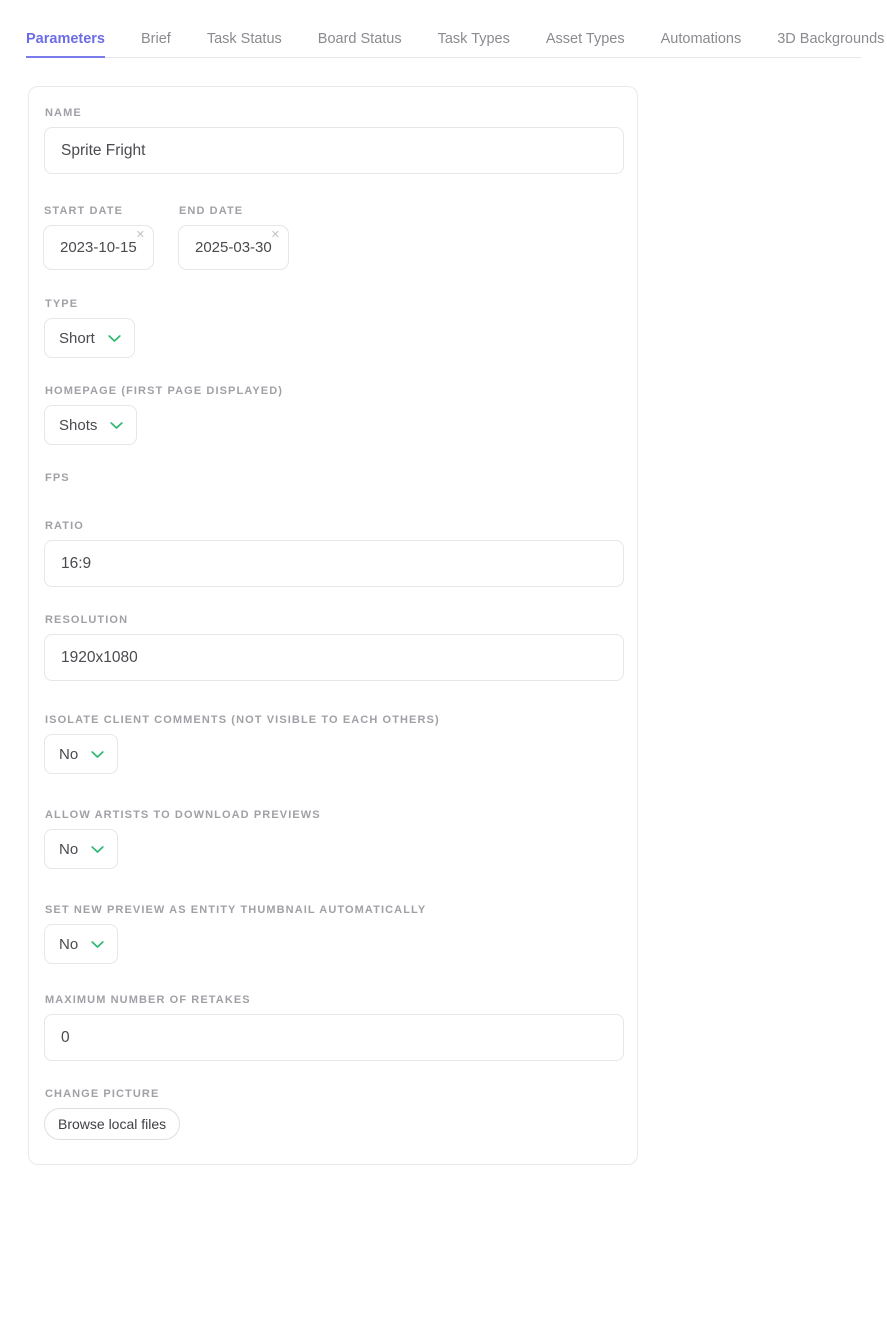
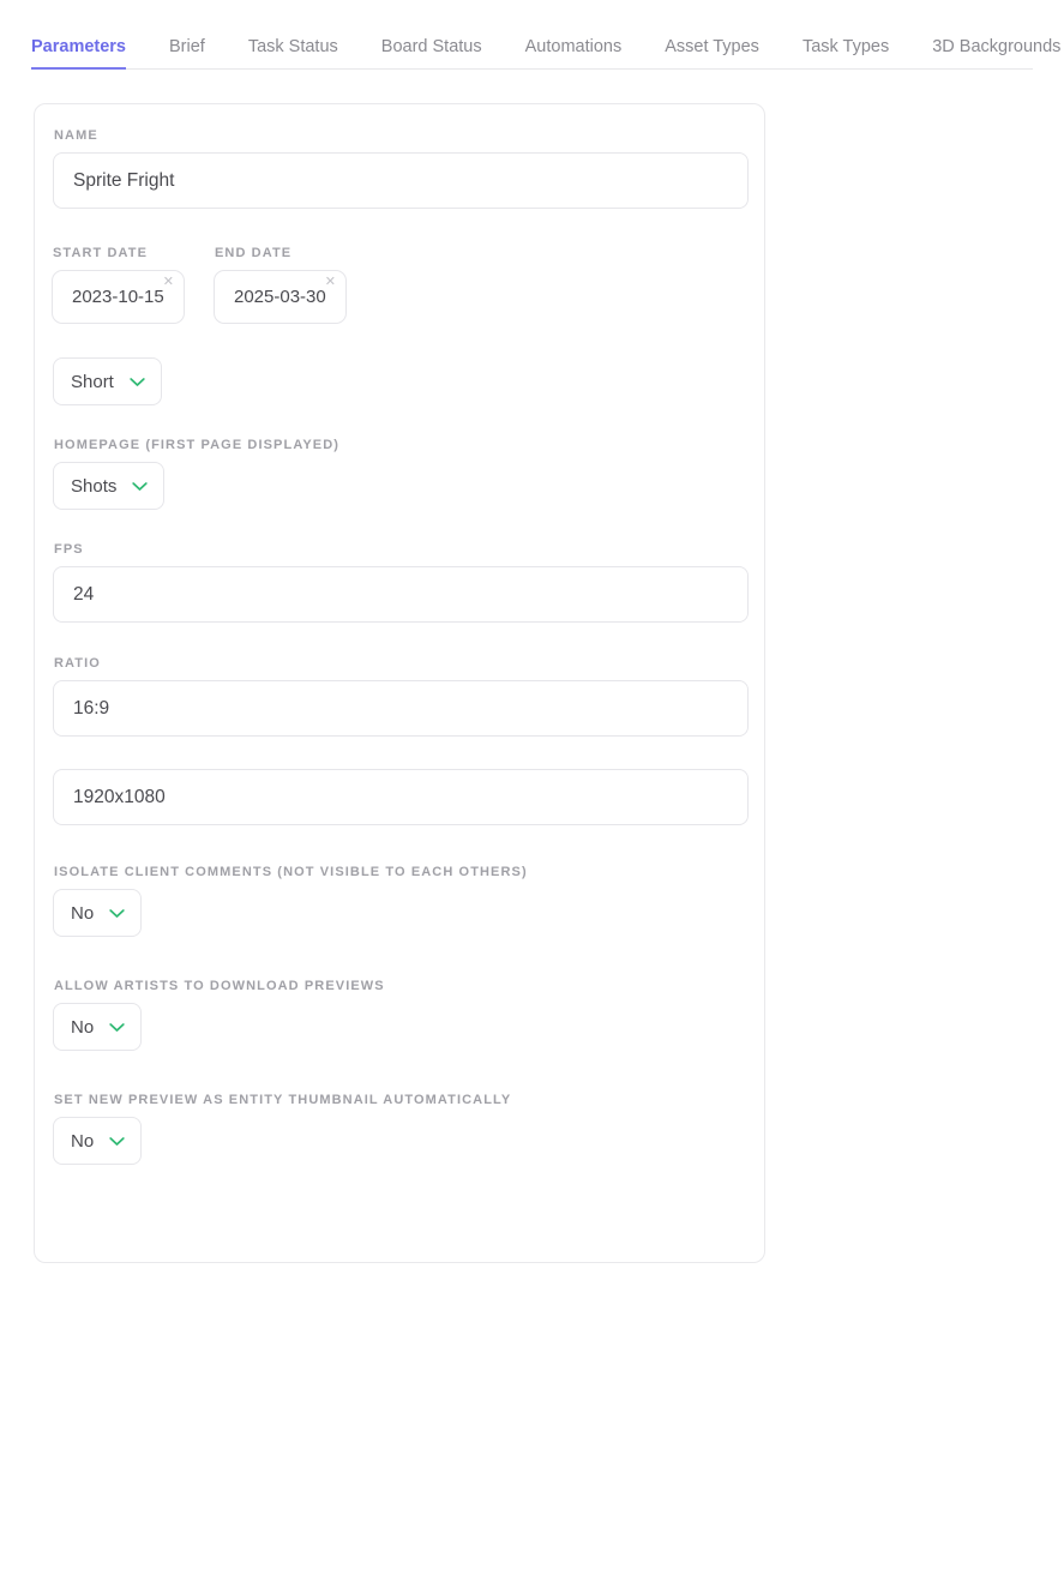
  Parameters
  Brief
  Task Status
  Board Status
- Task Types
+ Automations
  Asset Types
- Automations
+ Task Types
  3D Backgrounds
  NAME
  Sprite Fright
  START DATE
  2023-10-15
  ✕
  END DATE
  2025-03-30
  ✕
- TYPE
  Short
  HOMEPAGE (FIRST PAGE DISPLAYED)
  Shots
  FPS
+ 24
  RATIO
  16:9
- RESOLUTION
  1920x1080
  ISOLATE CLIENT COMMENTS (NOT VISIBLE TO EACH OTHERS)
  No
  ALLOW ARTISTS TO DOWNLOAD PREVIEWS
  No
  SET NEW PREVIEW AS ENTITY THUMBNAIL AUTOMATICALLY
  No
- MAXIMUM NUMBER OF RETAKES
- 0
- CHANGE PICTURE
- Browse local files
